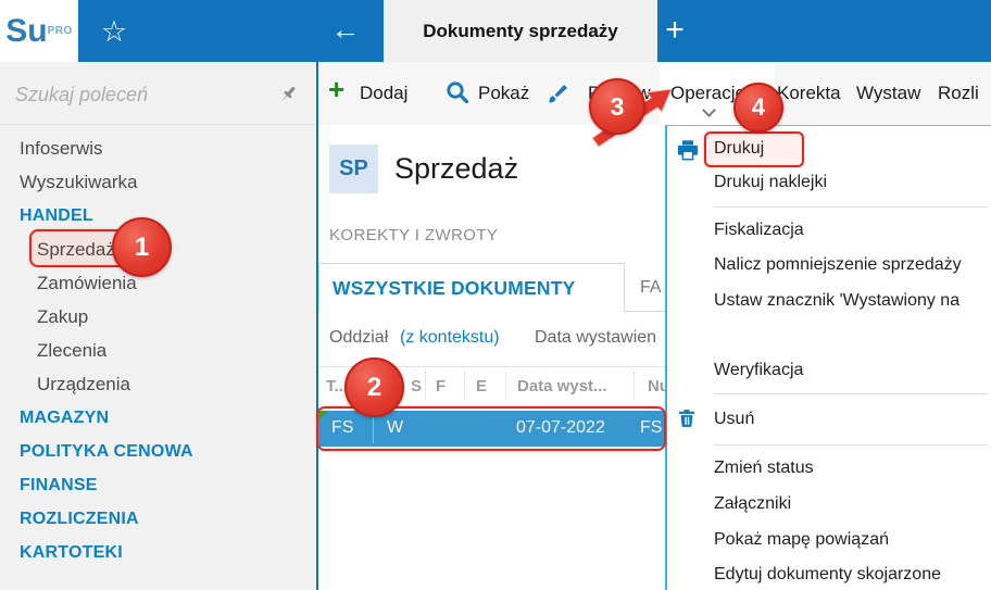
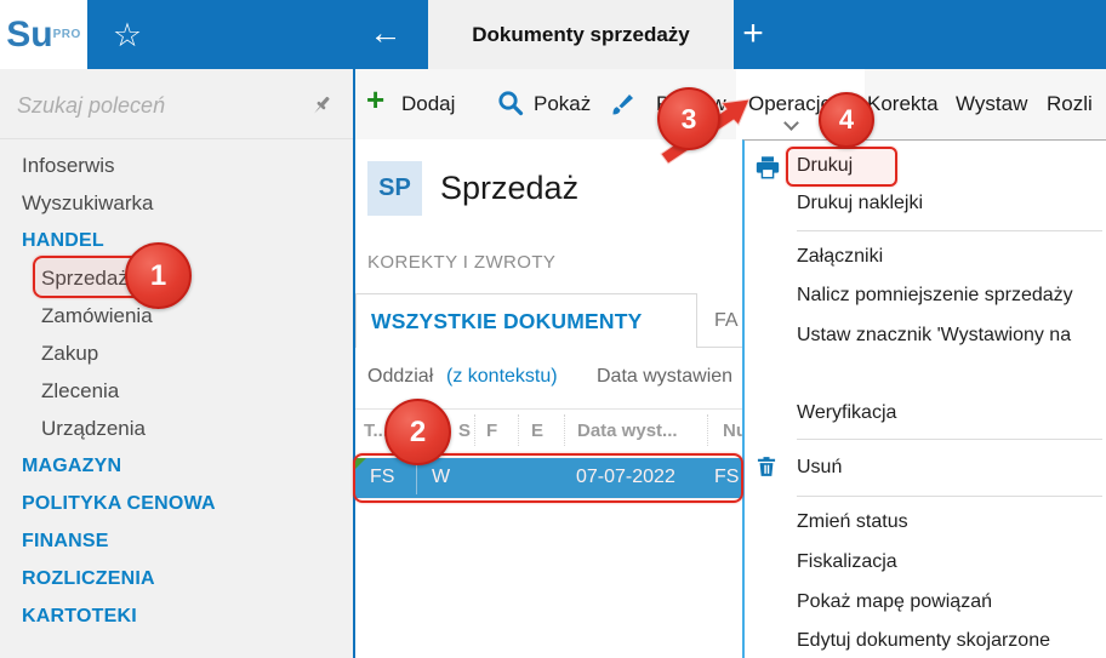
  Su
  PRO
  ☆
  ←
  Dokumenty sprzedaży
  +
  Szukaj poleceń
  Infoserwis
  Wyszukiwarka
  HANDEL
  Sprzedaż
  Zamówienia
  Zakup
  Zlecenia
  Urządzenia
  MAGAZYN
  POLITYKA CENOWA
  FINANSE
  ROZLICZENIA
  KARTOTEKI
  +
  Dodaj
  Pokaż
  Operacj
  Korekta
  Wystaw
  Rozli
  SP
  Sprzedaż
  KOREKTY I ZWROTY
  WSZYSTKIE DOKUMENTY
  FA
  Oddział
  (z kontekstu)
  Data wystawien
  T..
  S
  F
  E
  Data wyst...
  FS
  W
  07-07-2022
  FS
  Drukuj
  Drukuj naklejki
- Fiskalizacja
+ Załączniki
  Nalicz pomniejszenie sprzedaży
  Ustaw znacznik 'Wystawiony na
  Weryfikacja
  Usuń
  Zmień status
- Załączniki
+ Fiskalizacja
  Pokaż mapę powiązań
  Edytuj dokumenty skojarzone
  1
  2
  3
  4
